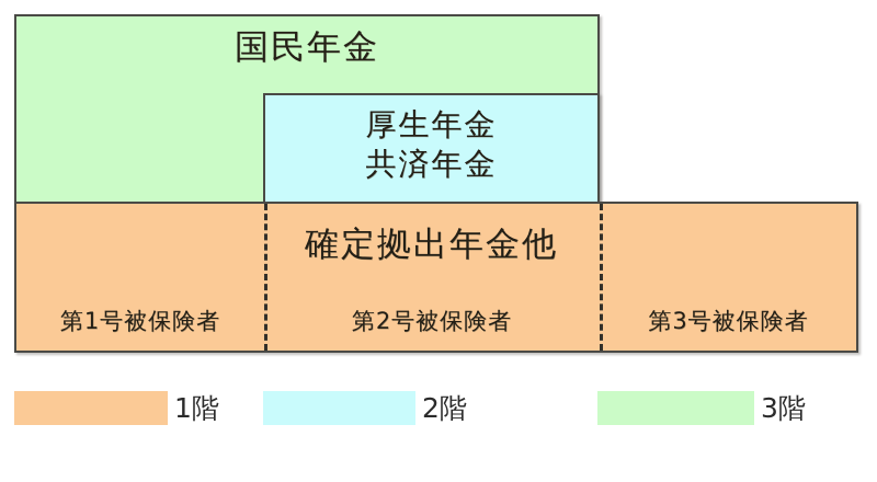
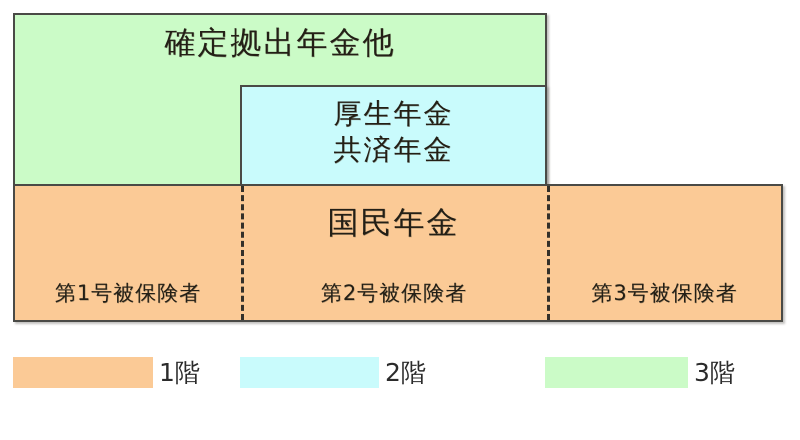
- 国民年金
+ 確定拠出年金他
  厚生年金
  共済年金
- 確定拠出年金他
+ 国民年金
  第1号被保険者
  第2号被保険者
  第3号被保険者
  1階
  2階
  3階
